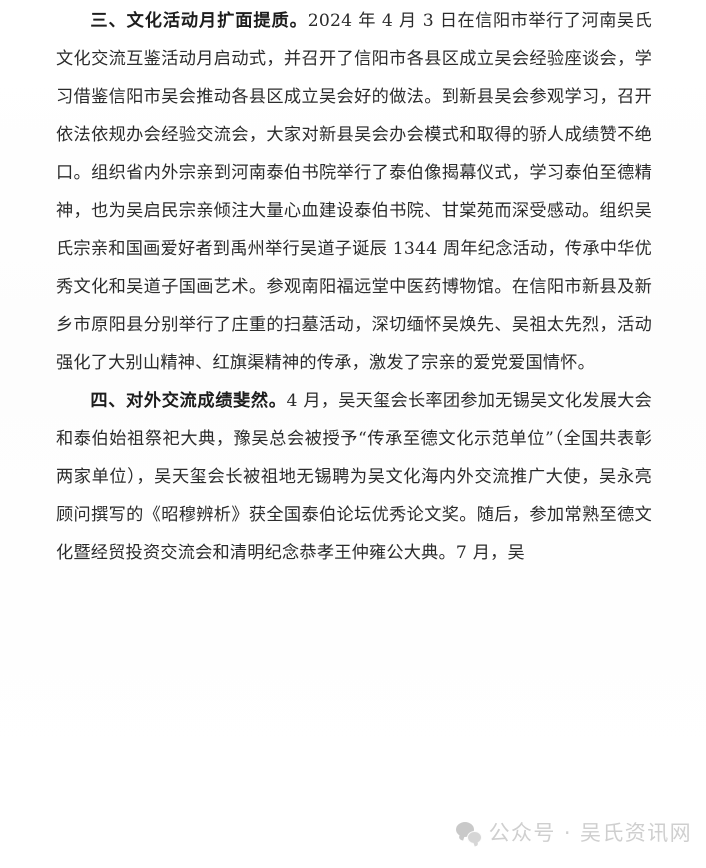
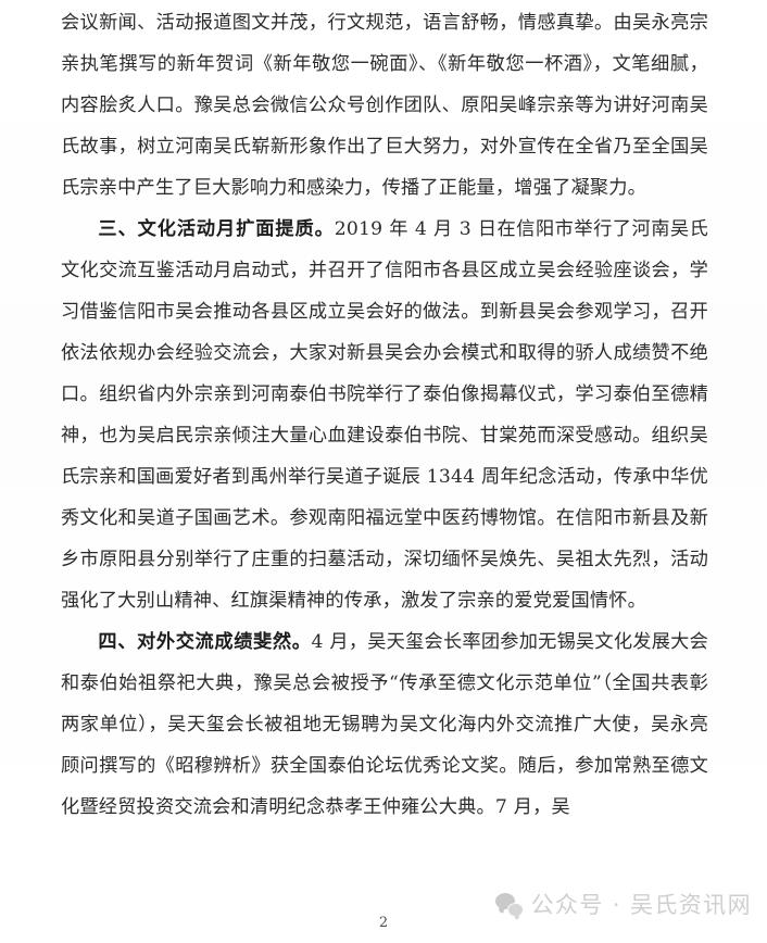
+ 会议新闻、活动报道图文并茂，行文规范，语言舒畅，情感真挚。由吴永亮宗亲执笔撰写的新年贺词《新年敬您一碗面》、《新年敬您一杯酒》，文笔细腻，内容脍炙人口。豫吴总会微信公众号创作团队、原阳吴峰宗亲等为讲好河南吴氏故事，树立河南吴氏崭新形象作出了巨大努力，对外宣传在全省乃至全国吴氏宗亲中产生了巨大影响力和感染力，传播了正能量，增强了凝聚力。
- 三、文化活动月扩面提质。2024 年 4 月 3 日在信阳市举行了河南吴氏文化交流互鉴活动月启动式，并召开了信阳市各县区成立吴会经验座谈会，学习借鉴信阳市吴会推动各县区成立吴会好的做法。到新县吴会参观学习，召开依法依规办会经验交流会，大家对新县吴会办会模式和取得的骄人成绩赞不绝口。组织省内外宗亲到河南泰伯书院举行了泰伯像揭幕仪式，学习泰伯至德精神，也为吴启民宗亲倾注大量心血建设泰伯书院、甘棠苑而深受感动。组织吴氏宗亲和国画爱好者到禹州举行吴道子诞辰 1344 周年纪念活动，传承中华优秀文化和吴道子国画艺术。参观南阳福远堂中医药博物馆。在信阳市新县及新乡市原阳县分别举行了庄重的扫墓活动，深切缅怀吴焕先、吴祖太先烈，活动强化了大别山精神、红旗渠精神的传承，激发了宗亲的爱党爱国情怀。
+ 三、文化活动月扩面提质。2019 年 4 月 3 日在信阳市举行了河南吴氏文化交流互鉴活动月启动式，并召开了信阳市各县区成立吴会经验座谈会，学习借鉴信阳市吴会推动各县区成立吴会好的做法。到新县吴会参观学习，召开依法依规办会经验交流会，大家对新县吴会办会模式和取得的骄人成绩赞不绝口。组织省内外宗亲到河南泰伯书院举行了泰伯像揭幕仪式，学习泰伯至德精神，也为吴启民宗亲倾注大量心血建设泰伯书院、甘棠苑而深受感动。组织吴氏宗亲和国画爱好者到禹州举行吴道子诞辰 1344 周年纪念活动，传承中华优秀文化和吴道子国画艺术。参观南阳福远堂中医药博物馆。在信阳市新县及新乡市原阳县分别举行了庄重的扫墓活动，深切缅怀吴焕先、吴祖太先烈，活动强化了大别山精神、红旗渠精神的传承，激发了宗亲的爱党爱国情怀。
  四、对外交流成绩斐然。4 月，吴天玺会长率团参加无锡吴文化发展大会和泰伯始祖祭祀大典，豫吴总会被授予“传承至德文化示范单位”（全国共表彰两家单位），吴天玺会长被祖地无锡聘为吴文化海内外交流推广大使，吴永亮顾问撰写的《昭穆辨析》获全国泰伯论坛优秀论文奖。随后，参加常熟至德文化暨经贸投资交流会和清明纪念恭孝王仲雍公大典。7 月，吴
+ 2
  公众号 · 吴氏资讯网
